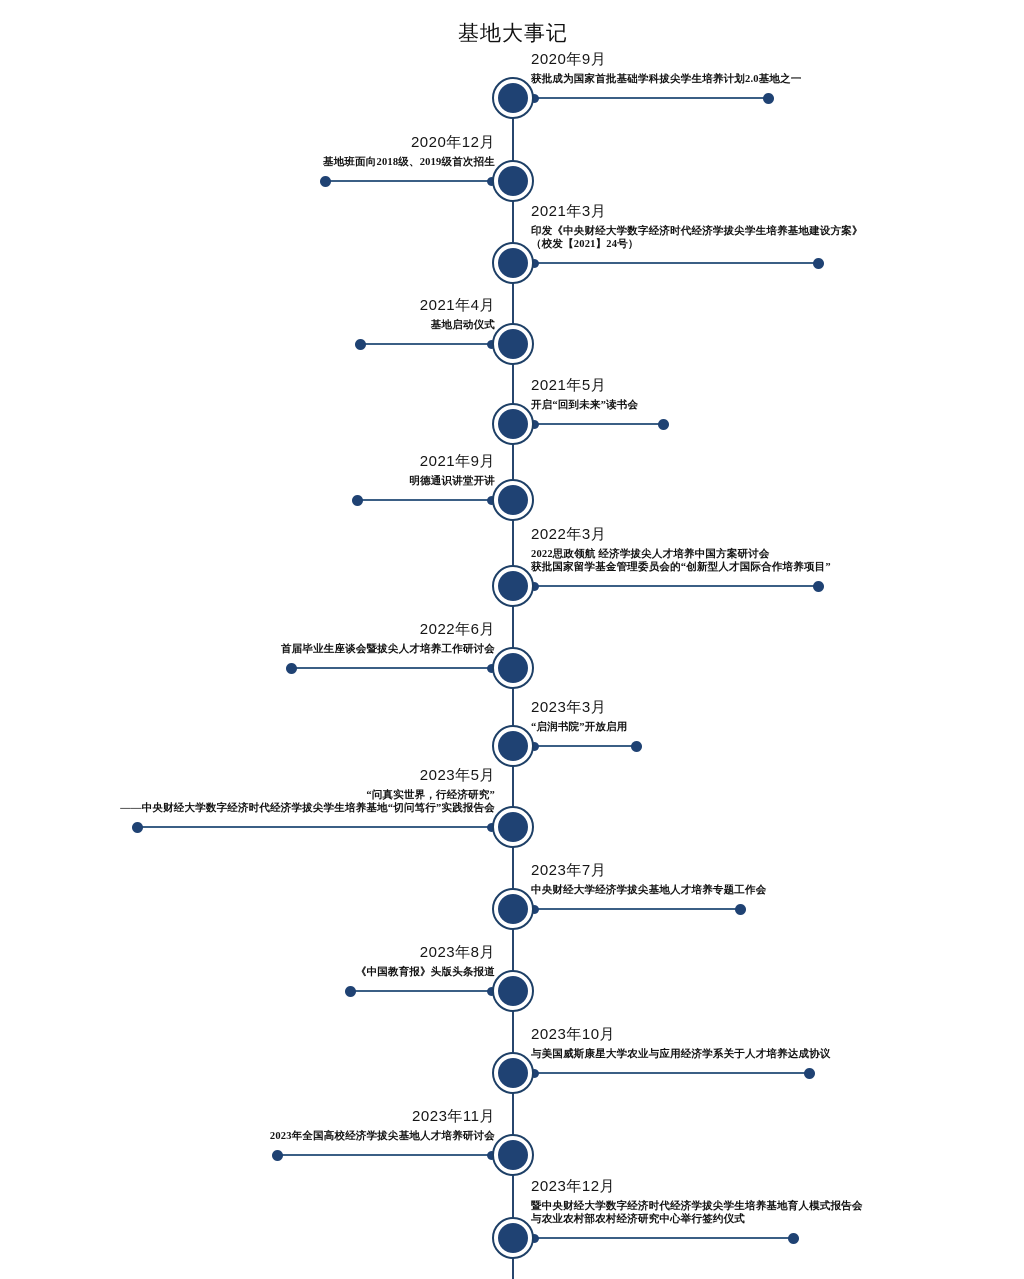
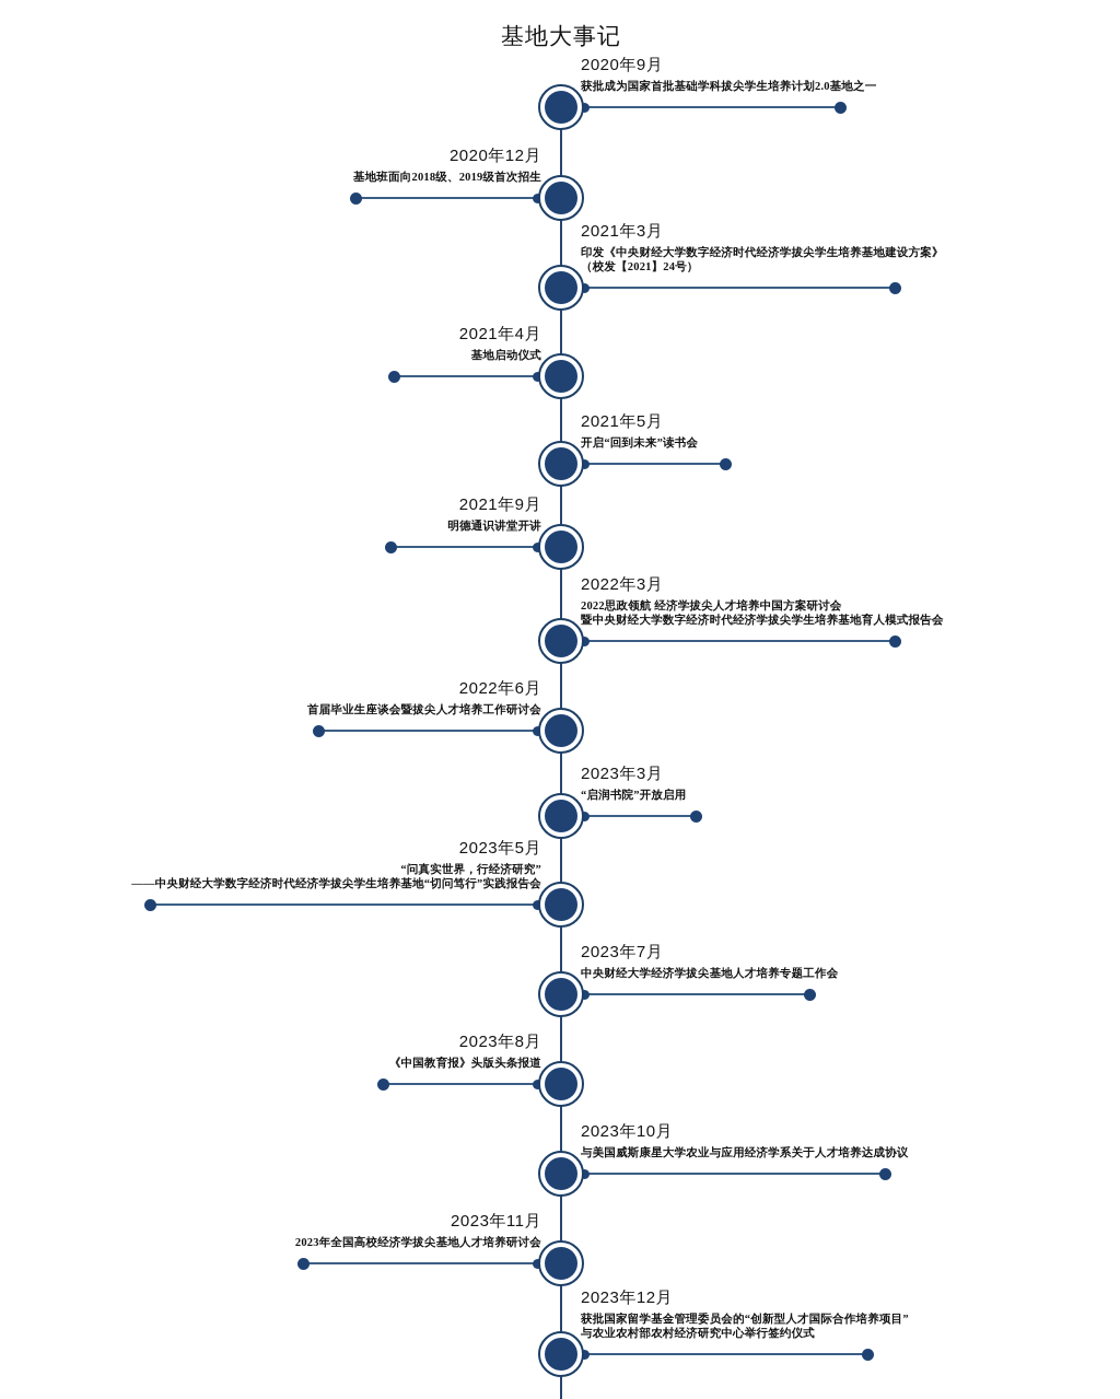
  基地大事记
  2020年9月
  获批成为国家首批基础学科拔尖学生培养计划2.0基地之一
  2020年12月
  基地班面向2018级、2019级首次招生
  2021年3月
  印发《中央财经大学数字经济时代经济学拔尖学生培养基地建设方案》
  （校发【2021】24号）
  2021年4月
  基地启动仪式
  2021年5月
  开启“回到未来”读书会
  2021年9月
  明德通识讲堂开讲
  2022年3月
  2022思政领航 经济学拔尖人才培养中国方案研讨会
- 获批国家留学基金管理委员会的“创新型人才国际合作培养项目”
+ 暨中央财经大学数字经济时代经济学拔尖学生培养基地育人模式报告会
  2022年6月
  首届毕业生座谈会暨拔尖人才培养工作研讨会
  2023年3月
  “启润书院”开放启用
  2023年5月
  “问真实世界，行经济研究”
  ——中央财经大学数字经济时代经济学拔尖学生培养基地“切问笃行”实践报告会
  2023年7月
  中央财经大学经济学拔尖基地人才培养专题工作会
  2023年8月
  《中国教育报》头版头条报道
  2023年10月
  与美国威斯康星大学农业与应用经济学系关于人才培养达成协议
  2023年11月
  2023年全国高校经济学拔尖基地人才培养研讨会
  2023年12月
- 暨中央财经大学数字经济时代经济学拔尖学生培养基地育人模式报告会
+ 获批国家留学基金管理委员会的“创新型人才国际合作培养项目”
  与农业农村部农村经济研究中心举行签约仪式
